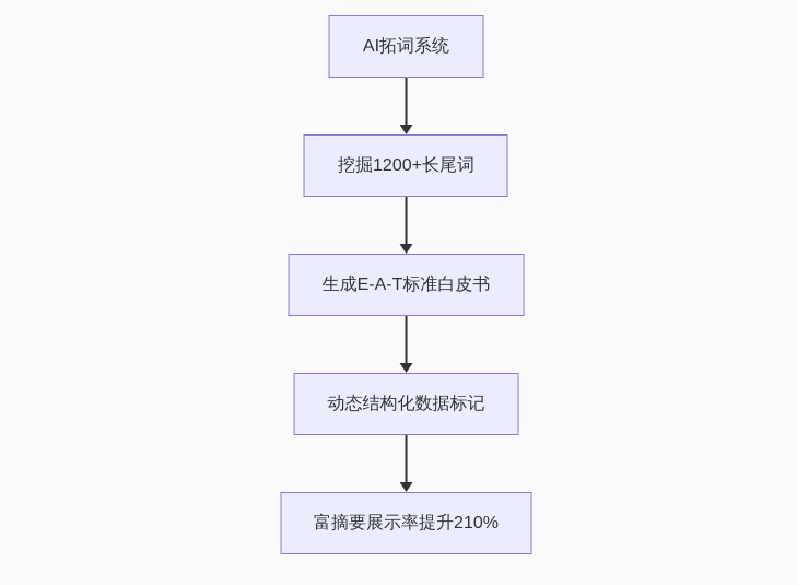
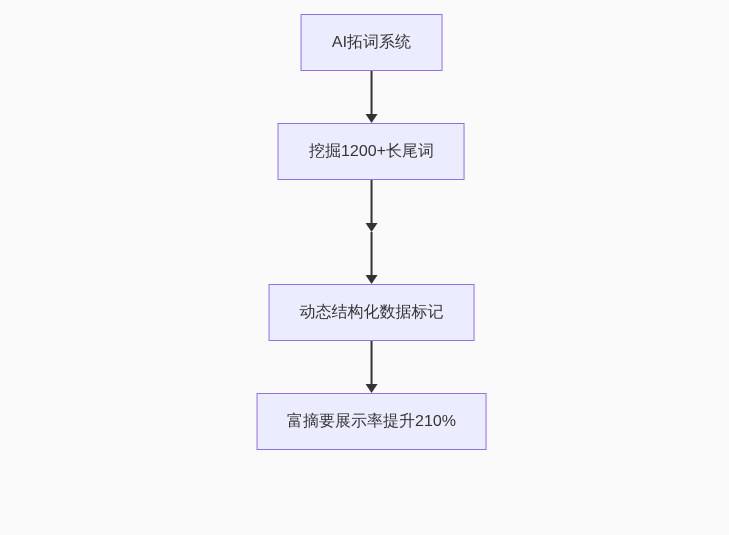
  AI拓词系统
  挖掘1200+长尾词
- 生成E-A-T标准白皮书
  动态结构化数据标记
  富摘要展示率提升210%
